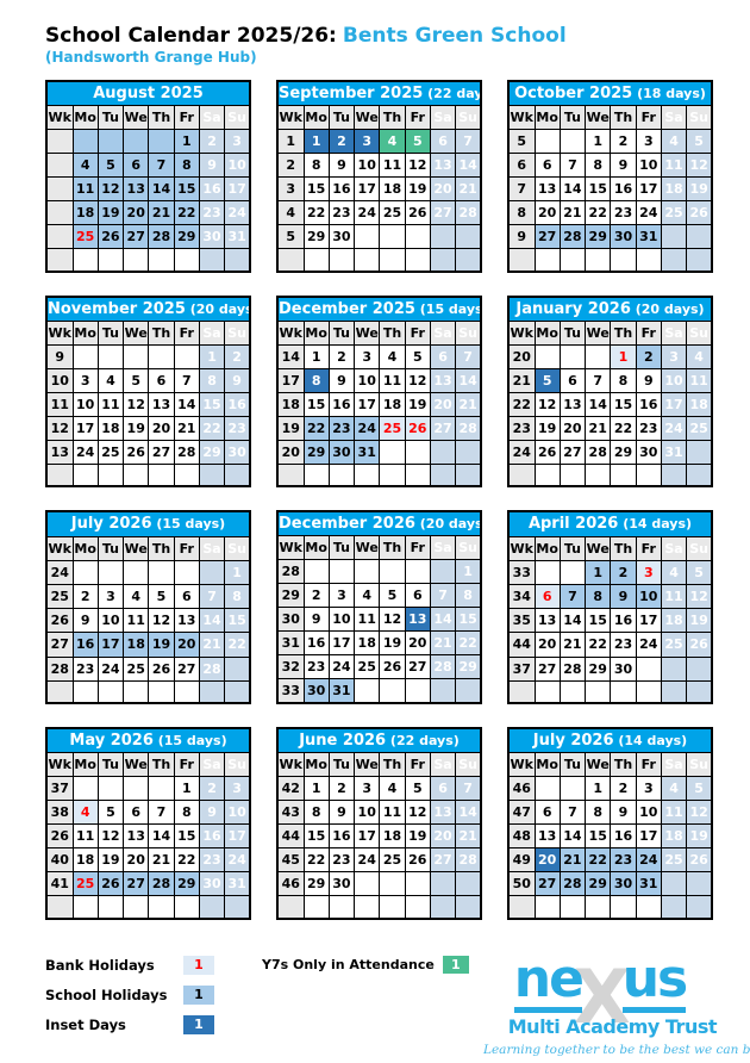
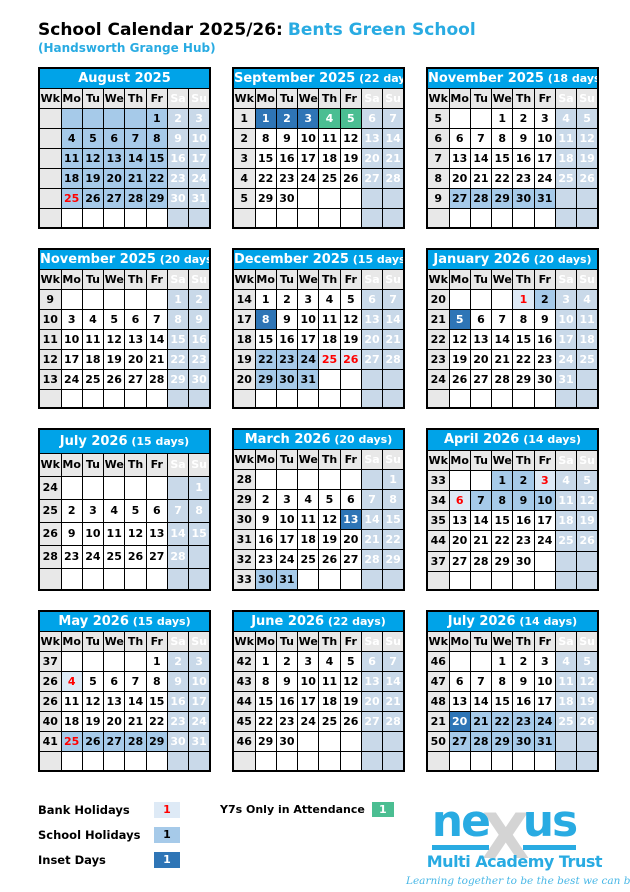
  School Calendar 2025/26: Bents Green School
  (Handsworth Grange Hub)
  August 2025
  Wk	Mo	Tu	We	Th	Fr
  					1	2	3
  	4	5	6	7	8	9	10
  	11	12	13	14	15	16	17
  	18	19	20	21	22	23	24
  	25	26	27	28	29	30	31
  September 2025 (22 day
  Wk	Mo	Tu	We	Th	Fr
  1	1	2	3	4	5	6	7
  2	8	9	10	11	12	13	14
  3	15	16	17	18	19	20	21
  4	22	23	24	25	26	27	28
  5	29	30
- October 2025 (18 days)
+ November 2025 (18 day
  Wk	Mo	Tu	We	Th	Fr
  5			1	2	3	4	5
  6	6	7	8	9	10	11	12
  7	13	14	15	16	17	18	19
  8	20	21	22	23	24	25	26
  9	27	28	29	30	31
  November 2025 (20 day
  Wk	Mo	Tu	We	Th	Fr
  9						1	2
  10	3	4	5	6	7	8	9
  11	10	11	12	13	14	15	16
  12	17	18	19	20	21	22	23
  13	24	25	26	27	28	29	30
  December 2025 (15 days
  Wk	Mo	Tu	We	Th	Fr
  14	1	2	3	4	5	6	7
  17	8	9	10	11	12	13	14
  18	15	16	17	18	19	20	21
  19	22	23	24	25	26	27	28
  20	29	30	31
  January 2026 (20 days)
  Wk	Mo	Tu	We	Th	Fr
  20				1	2	3	4
  21	5	6	7	8	9	10	11
  22	12	13	14	15	16	17	18
  23	19	20	21	22	23	24	25
  24	26	27	28	29	30	31
  July 2026 (15 days)
  Wk	Mo	Tu	We	Th	Fr
  24							1
  25	2	3	4	5	6	7	8
  26	9	10	11	12	13	14	15
- 27	16	17	18	19	20	21	22
  28	23	24	25	26	27	28
- December 2026 (20 days
+ March 2026 (20 days)
  Wk	Mo	Tu	We	Th	Fr
  28							1
  29	2	3	4	5	6	7	8
  30	9	10	11	12	13	14	15
  31	16	17	18	19	20	21	22
  32	23	24	25	26	27	28	29
  33	30	31
  April 2026 (14 days)
  Wk	Mo	Tu	We	Th	Fr
  33			1	2	3	4	5
  34	6	7	8	9	10	11	12
  35	13	14	15	16	17	18	19
  44	20	21	22	23	24	25	26
  37	27	28	29	30
  May 2026 (15 days)
  Wk	Mo	Tu	We	Th	Fr
  37					1	2	3
- 38	4	5	6	7	8	9	10
+ 26	4	5	6	7	8	9	10
  26	11	12	13	14	15	16	17
  40	18	19	20	21	22	23	24
  41	25	26	27	28	29	30	31
  June 2026 (22 days)
  Wk	Mo	Tu	We	Th	Fr
  42	1	2	3	4	5	6	7
  43	8	9	10	11	12	13	14
  44	15	16	17	18	19	20	21
  45	22	23	24	25	26	27	28
  46	29	30
  July 2026 (14 days)
  Wk	Mo	Tu	We	Th	Fr
  46			1	2	3	4	5
  47	6	7	8	9	10	11	12
  48	13	14	15	16	17	18	19
- 49	20	21	22	23	24	25	26
+ 21	20	21	22	23	24	25	26
  50	27	28	29	30	31
  Bank Holidays
  1
  School Holidays
  1
  Inset Days
  1
  Y7s Only in Attendance
  1
  ne
  X
  us
  Multi Academy Trust
  Learning together to be the best we can b
